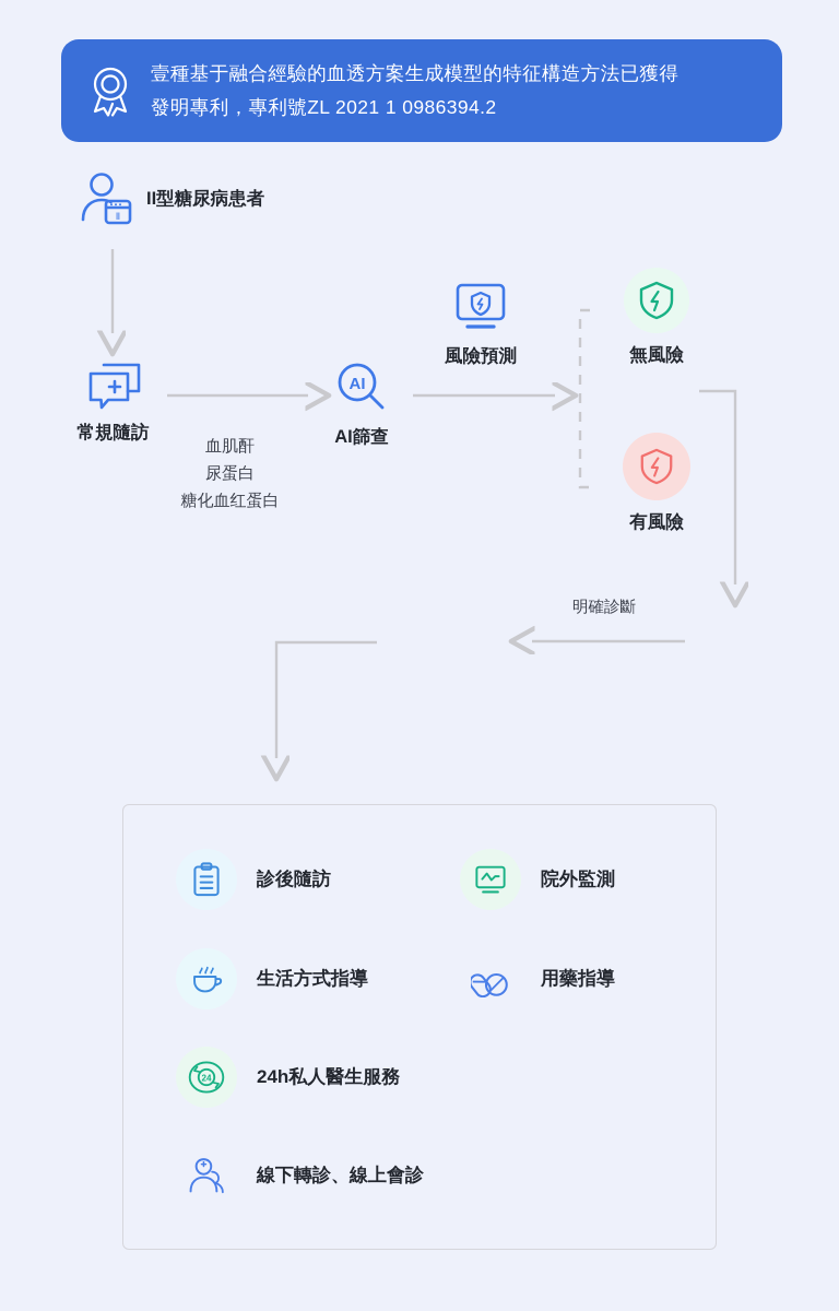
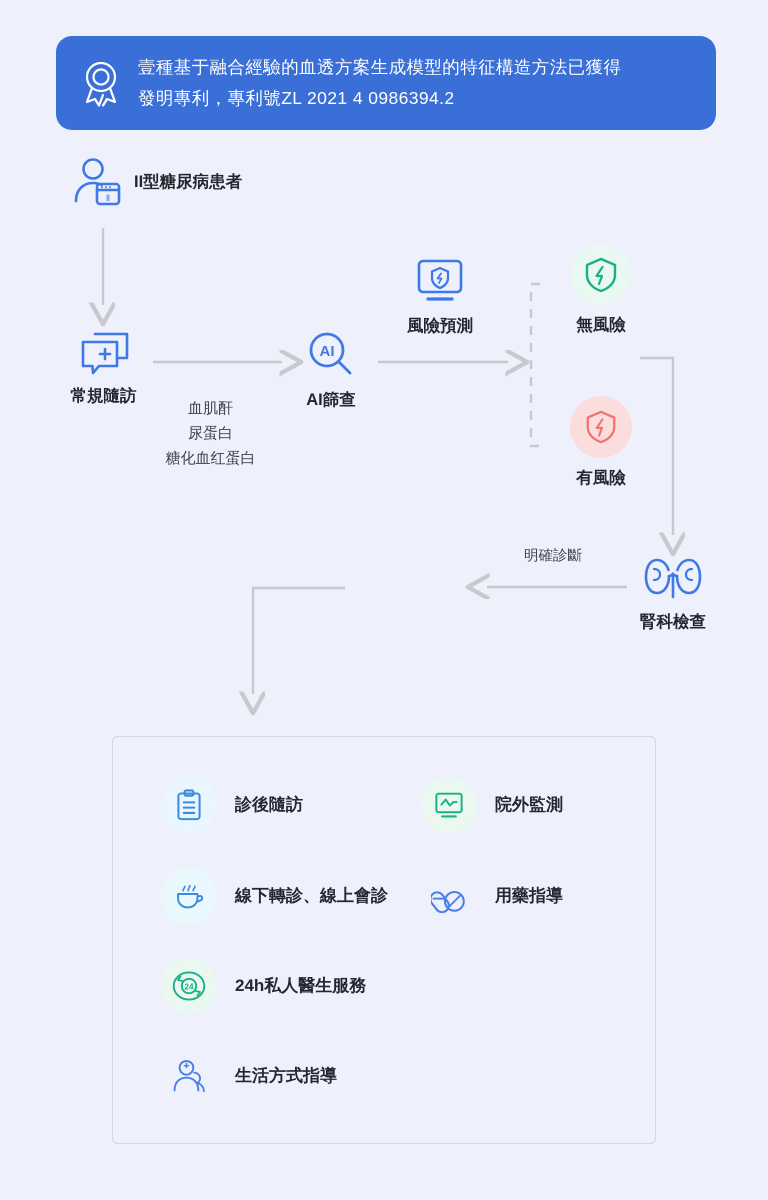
  壹種基于融合經驗的血透方案生成模型的特征構造方法已獲得
- 發明專利，專利號ZL 2021 1 0986394.2
+ 發明專利，專利號ZL 2021 4 0986394.2
  Ⅱ
  II型糖尿病患者
  常規隨訪
  血肌酐
  尿蛋白
  糖化血红蛋白
  AI
  AI篩查
  風險預測
  無風險
  有風險
+ 腎科檢查
  明確診斷
  診後隨訪
  院外監測
- 生活方式指導
+ 線下轉診、線上會診
  用藥指導
  24
  24h私人醫生服務
- 線下轉診、線上會診
+ 生活方式指導
